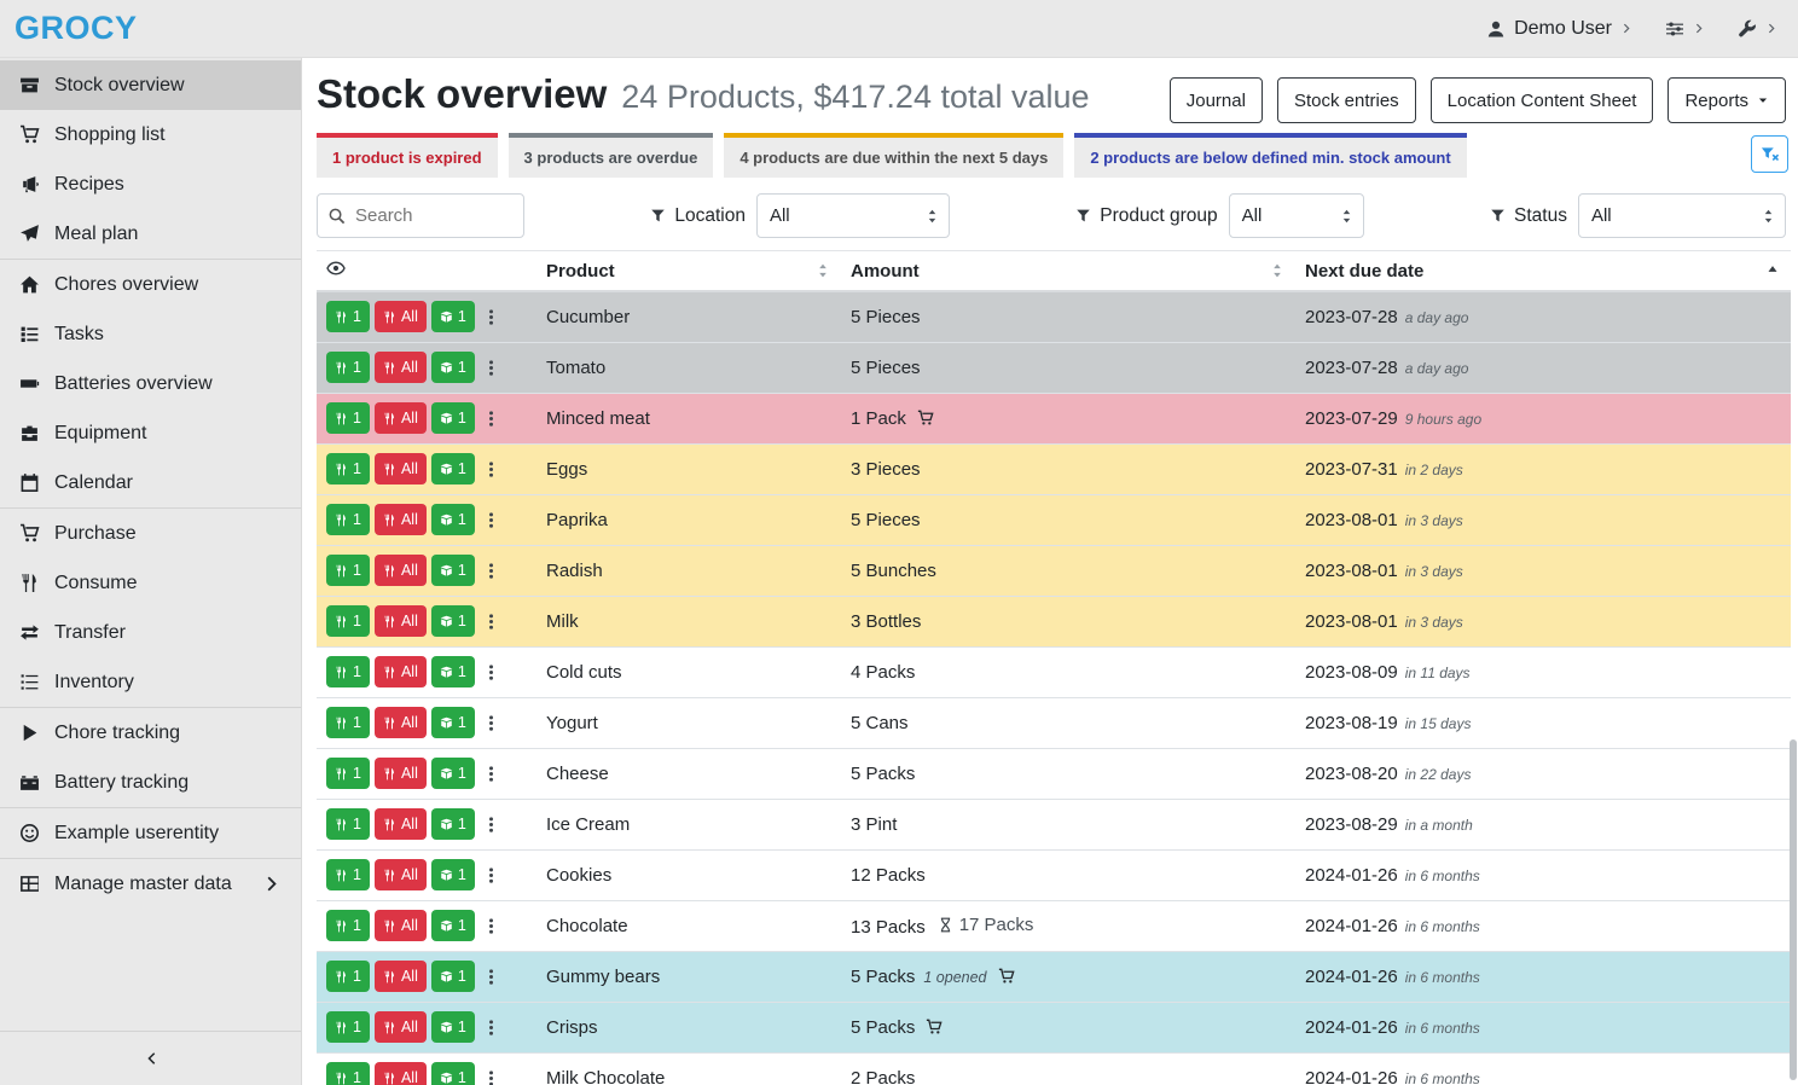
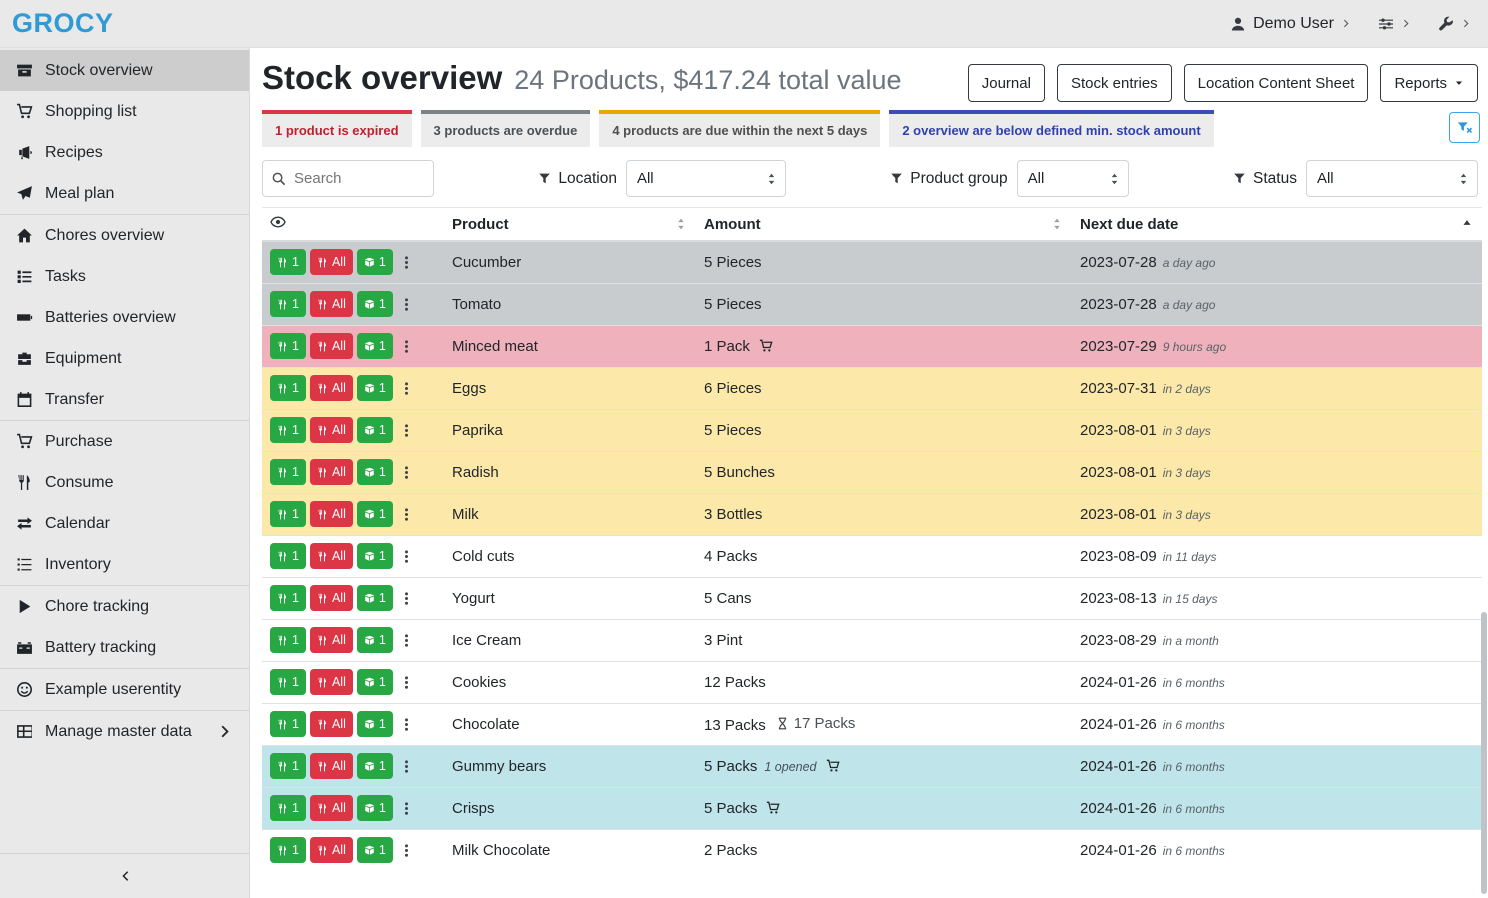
  GROCY
  Demo User
  Stock overview
  Shopping list
  Recipes
  Meal plan
  Chores overview
  Tasks
  Batteries overview
  Equipment
- Calendar
+ Transfer
  Purchase
  Consume
- Transfer
+ Calendar
  Inventory
  Chore tracking
  Battery tracking
  Example userentity
  Manage master data
  Stock overview
  24 Products, $417.24 total value
  Journal
  Stock entries
  Location Content Sheet
  Reports
  1 product is expired
  3 products are overdue
  4 products are due within the next 5 days
- 2 products are below defined min. stock amount
+ 2 overview are below defined min. stock amount
  Search
  Location
  All
  Product group
  All
  Status
  All
  	Product	Amount	Next due date
  1 All 1	Cucumber	5 Pieces	2023-07-28 a day ago
  1 All 1	Tomato	5 Pieces	2023-07-28 a day ago
  1 All 1	Minced meat	1 Pack	2023-07-29 9 hours ago
- 1 All 1	Eggs	3 Pieces	2023-07-31 in 2 days
+ 1 All 1	Eggs	6 Pieces	2023-07-31 in 2 days
  1 All 1	Paprika	5 Pieces	2023-08-01 in 3 days
  1 All 1	Radish	5 Bunches	2023-08-01 in 3 days
  1 All 1	Milk	3 Bottles	2023-08-01 in 3 days
  1 All 1	Cold cuts	4 Packs	2023-08-09 in 11 days
- 1 All 1	Yogurt	5 Cans	2023-08-19 in 15 days
+ 1 All 1	Yogurt	5 Cans	2023-08-13 in 15 days
- 1 All 1	Cheese	5 Packs	2023-08-20 in 22 days
  1 All 1	Ice Cream	3 Pint	2023-08-29 in a month
  1 All 1	Cookies	12 Packs	2024-01-26 in 6 months
  1 All 1	Chocolate	13 Packs 17 Packs	2024-01-26 in 6 months
  1 All 1	Gummy bears	5 Packs 1 opened	2024-01-26 in 6 months
  1 All 1	Crisps	5 Packs	2024-01-26 in 6 months
  1 All 1	Milk Chocolate	2 Packs	2024-01-26 in 6 months
